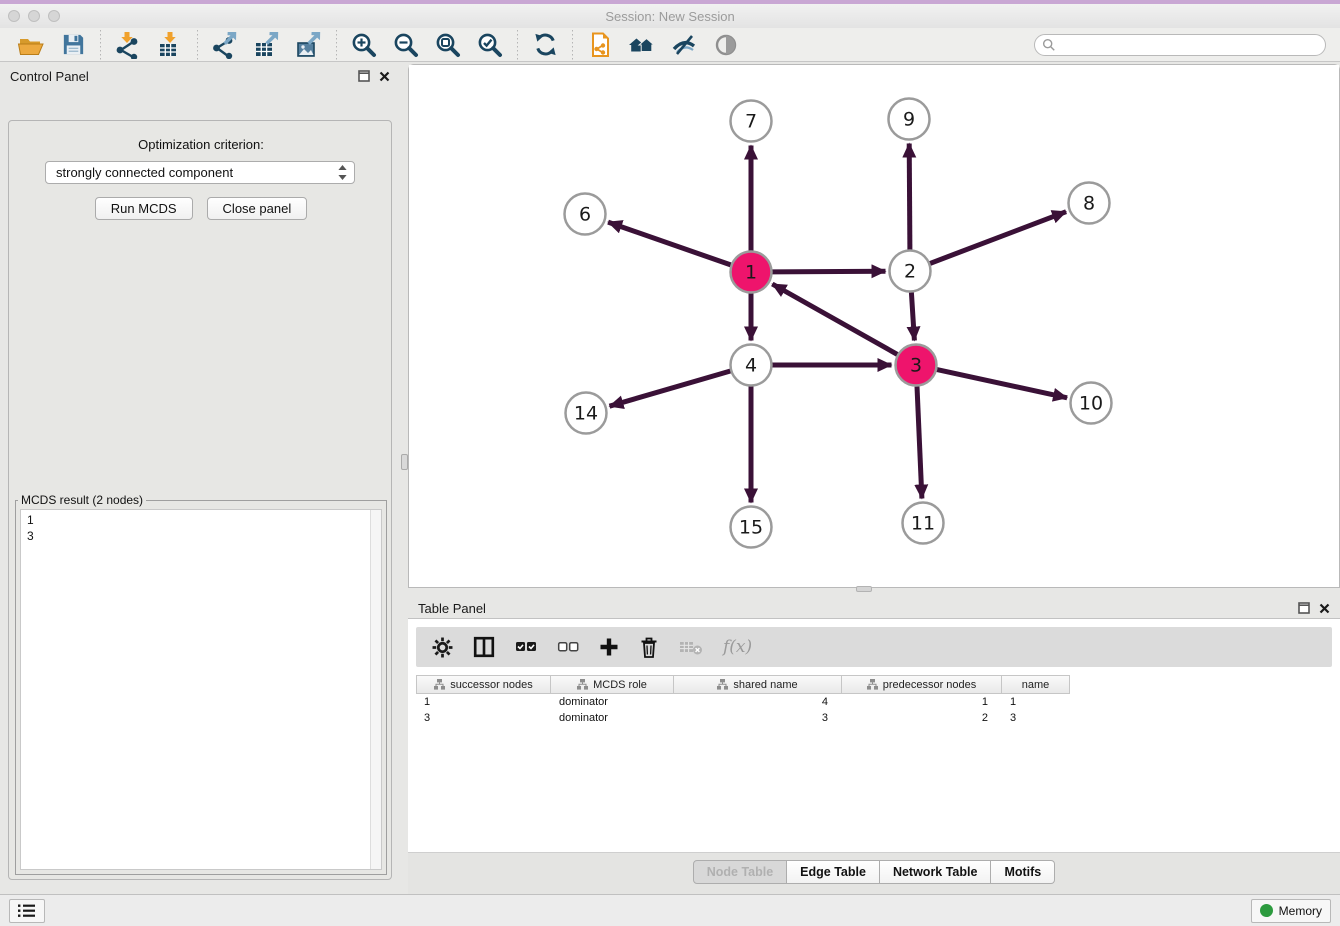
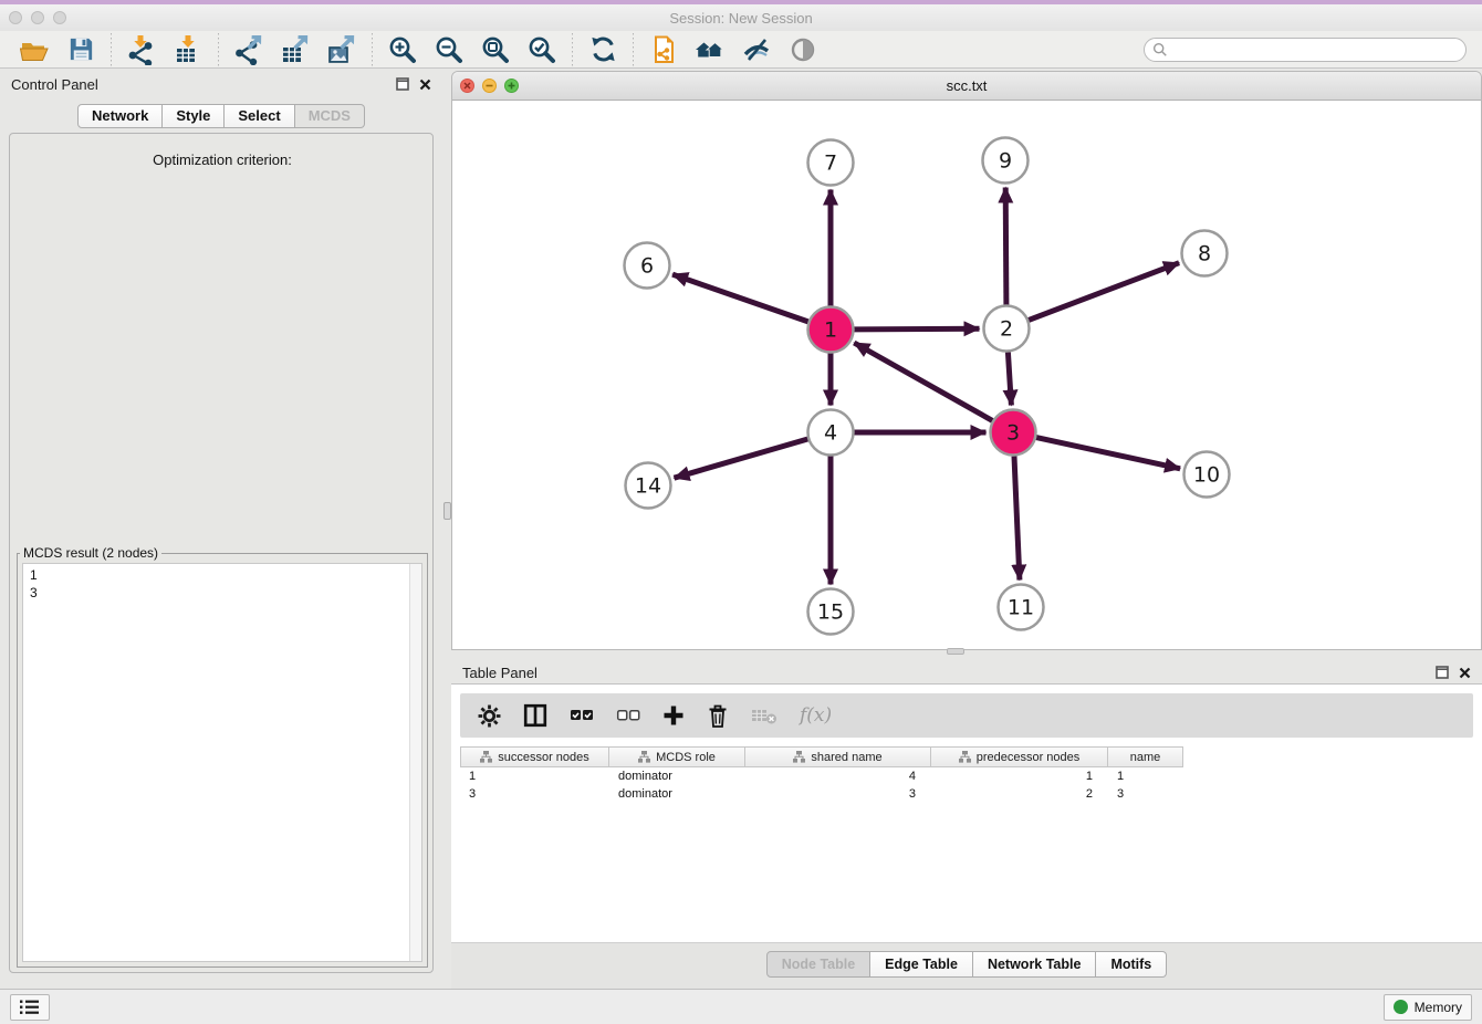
  Session: New Session
  Control Panel
+ Network
+ Style
+ Select
+ MCDS
  Optimization criterion:
- strongly connected component
- Run MCDS
- Close panel
  MCDS result (2 nodes)
  1
  3
+ scc.txt
  7
  9
  6
  8
  1
  2
  4
  3
  14
  10
  15
  11
  Table Panel
  f(x)
  successor nodes
  MCDS role
  shared name
  predecessor nodes
  name
  1
  dominator
  4
  1
  1
  3
  dominator
  3
  2
  3
  Node Table
  Edge Table
  Network Table
  Motifs
  Memory
